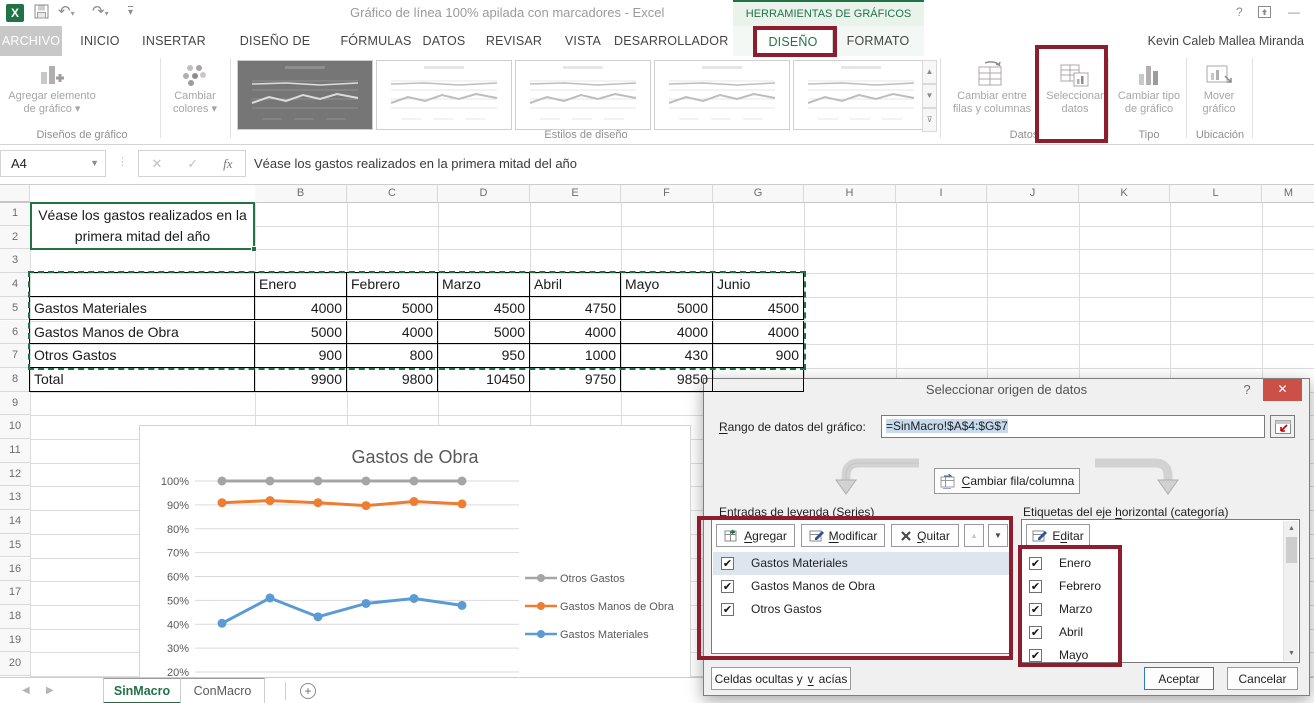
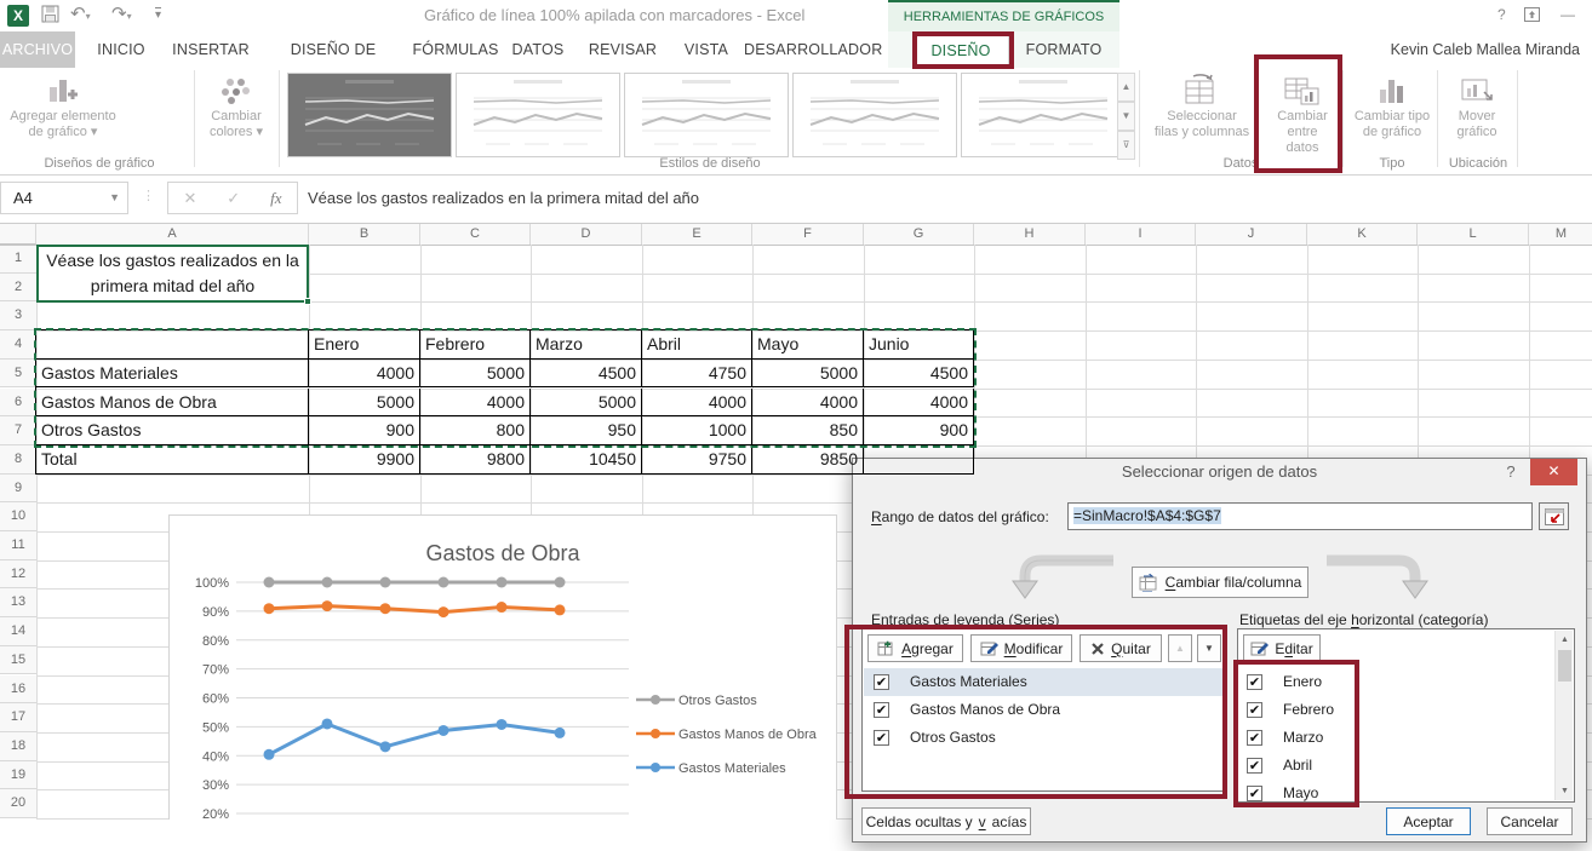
  X
  ↶▾
  ↷▾
  ▾
  Gráfico de línea 100% apilada con marcadores - Excel
  HERRAMIENTAS DE GRÁFICOS
  ?
  —
  ARCHIVO
  INICIO
  INSERTAR
  FÓRMULAS
  DATOS
  REVISAR
  VISTA
  DESARROLLADOR
  DISEÑO
  FORMATO
  Kevin Caleb Mallea Miranda
  Agregar elemento
  de gráfico ▾
  Cambiar
  colores ▾
- Cambiar entre
+ Seleccionar
  filas y columnas
- Seleccionar
+ Cambiar entre
  datos
  Cambiar tipo
  de gráfico
  Mover
  gráfico
  Diseños de gráfico
  Estilos de diseño
  Datos
  Tipo
  Ubicación
  ▲
  ▼
  ⊽
  A4
  ▼
  ⋮
  ✕
  ✓
  fx
  Véase los gastos realizados en la primera mitad del año
+ A
  B
  C
  D
  E
  F
  G
  H
  I
  J
  K
  L
  M
  1
  2
  3
  4
  5
  6
  7
  8
  9
  10
  11
  12
  13
  14
  15
  16
  17
  18
  19
  20
  Véase los gastos realizados en la primera mitad del año
  Enero
  Febrero
  Marzo
  Abril
  Mayo
  Junio
  Gastos Materiales
  4000
  5000
  4500
  4750
  5000
  4500
  Gastos Manos de Obra
  5000
  4000
  5000
  4000
  4000
  4000
  Otros Gastos
  900
  800
  950
  1000
- 430
+ 850
  900
  Total
  9900
  9800
  10450
  9750
  9850
  Gastos de Obra
  100%
  90%
  80%
  70%
  60%
  50%
  40%
  30%
  20%
  Otros Gastos
  Gastos Manos de Obra
  Gastos Materiales
- ◀
- ▶
- SinMacro
- ConMacro
- +
  Seleccionar origen de datos
  ?
  ✕
  Rango de datos del gráfico:
  =SinMacro!$A$4:$G$7
  Cambiar fila/columna
  Entradas de leyenda (Series)
  Etiquetas del eje horizontal (categoría)
  Agregar
  Modificar
  Quitar
  ▲
  ▼
  ✔
  Gastos Materiales
  ✔
  Gastos Manos de Obra
  ✔
  Otros Gastos
  Editar
  ✔
  Enero
  ✔
  Febrero
  ✔
  Marzo
  ✔
  Abril
  ✔
  Mayo
  Celdas ocultas y
  v
  acías
  Aceptar
  Cancelar
